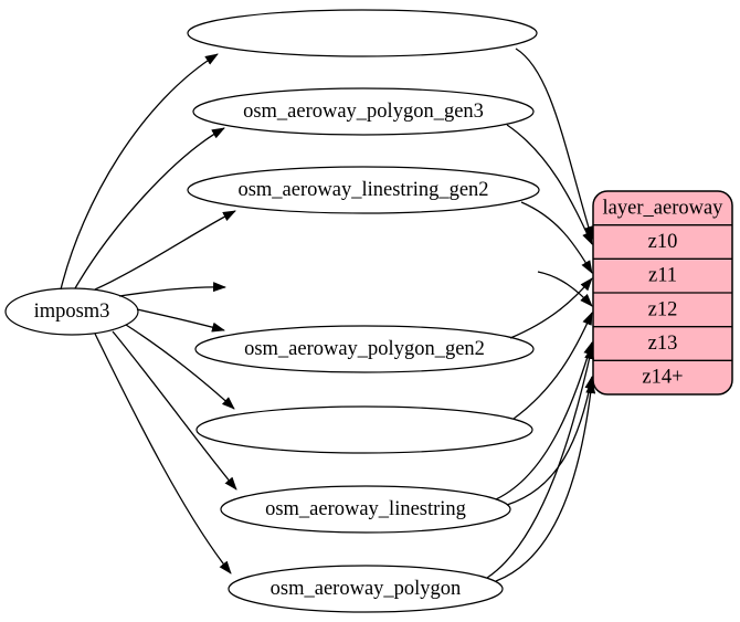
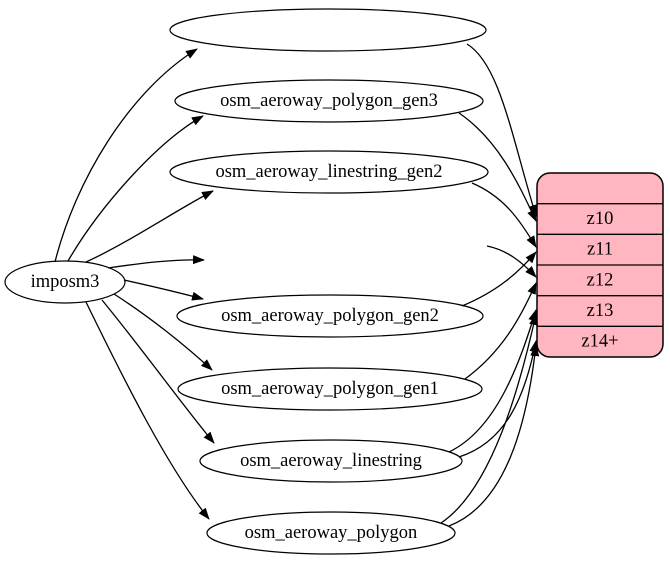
  imposm3
  osm_aeroway_polygon_gen3
  osm_aeroway_linestring_gen2
  osm_aeroway_polygon_gen2
+ osm_aeroway_polygon_gen1
  osm_aeroway_linestring
  osm_aeroway_polygon
- layer_aeroway
  z10
  z11
  z12
  z13
  z14+
